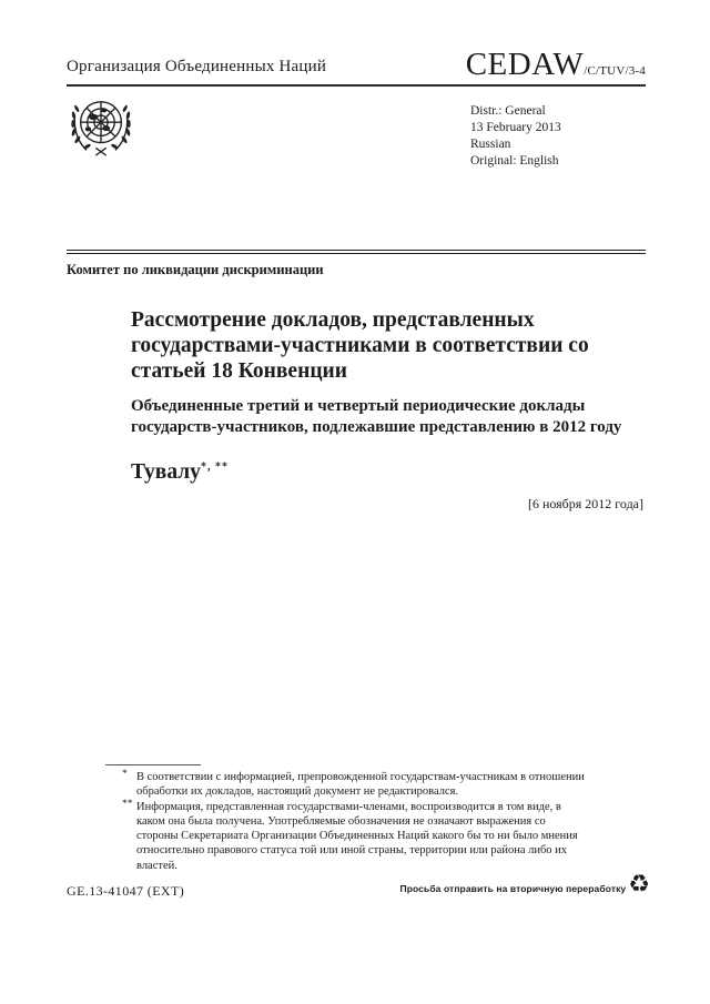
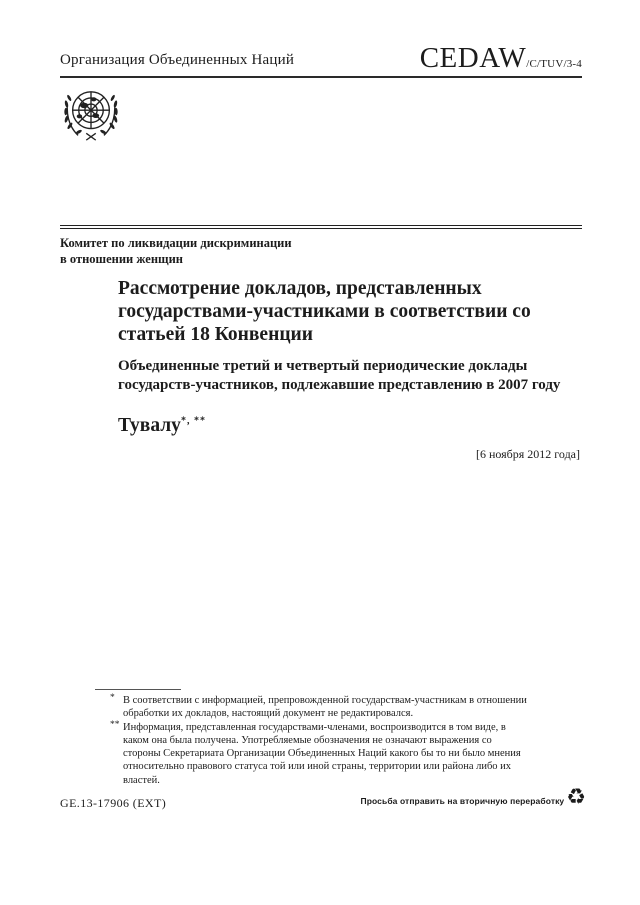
  Организация Объединенных Наций
  CEDAW
  /C/TUV/3-4
- Distr.: General
- 13 February 2013
- Russian
- Original: English
  Комитет по ликвидации дискриминации
+ в отношении женщин
  Рассмотрение докладов, представленных государствами-участниками в соответствии со статьей 18 Конвенции
- Объединенные третий и четвертый периодические доклады государств-участников, подлежавшие представлению в 2012 году
+ Объединенные третий и четвертый периодические доклады государств-участников, подлежавшие представлению в 2007 году
  Тувалу*, **
  [6 ноября 2012 года]
  *
  В соответствии с информацией, препровожденной государствам-участникам в отношении обработки их докладов, настоящий документ не редактировался.
  **
  Информация, представленная государствами-членами, воспроизводится в том виде, в каком она была получена. Употребляемые обозначения не означают выражения со стороны Секретариата Организации Объединенных Наций какого бы то ни было мнения относительно правового статуса той или иной страны, территории или района либо их властей.
- GE.13-41047 (EXT)
+ GE.13-17906 (EXT)
  Просьба отправить на вторичную переработку
  ♻
